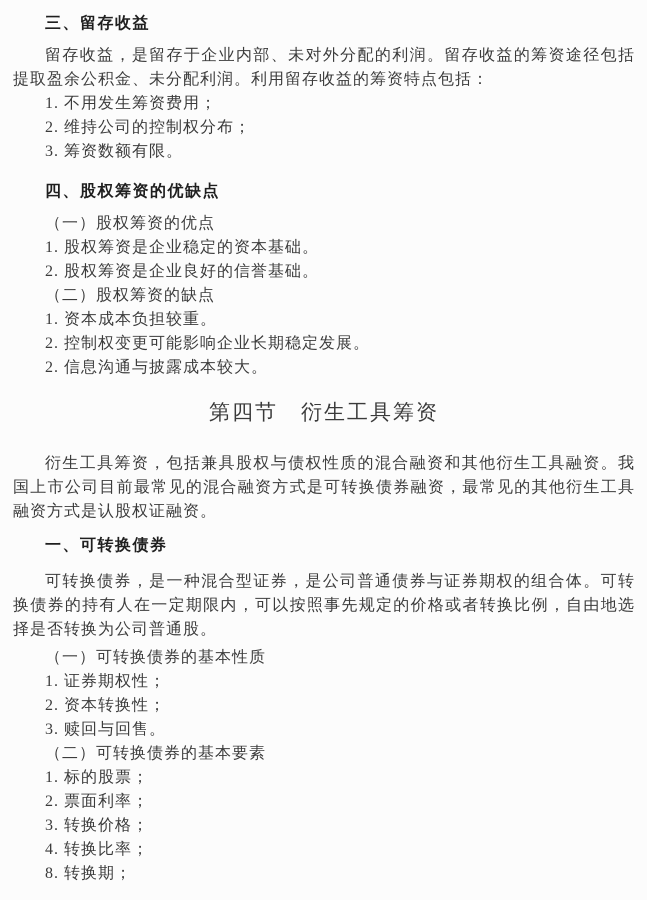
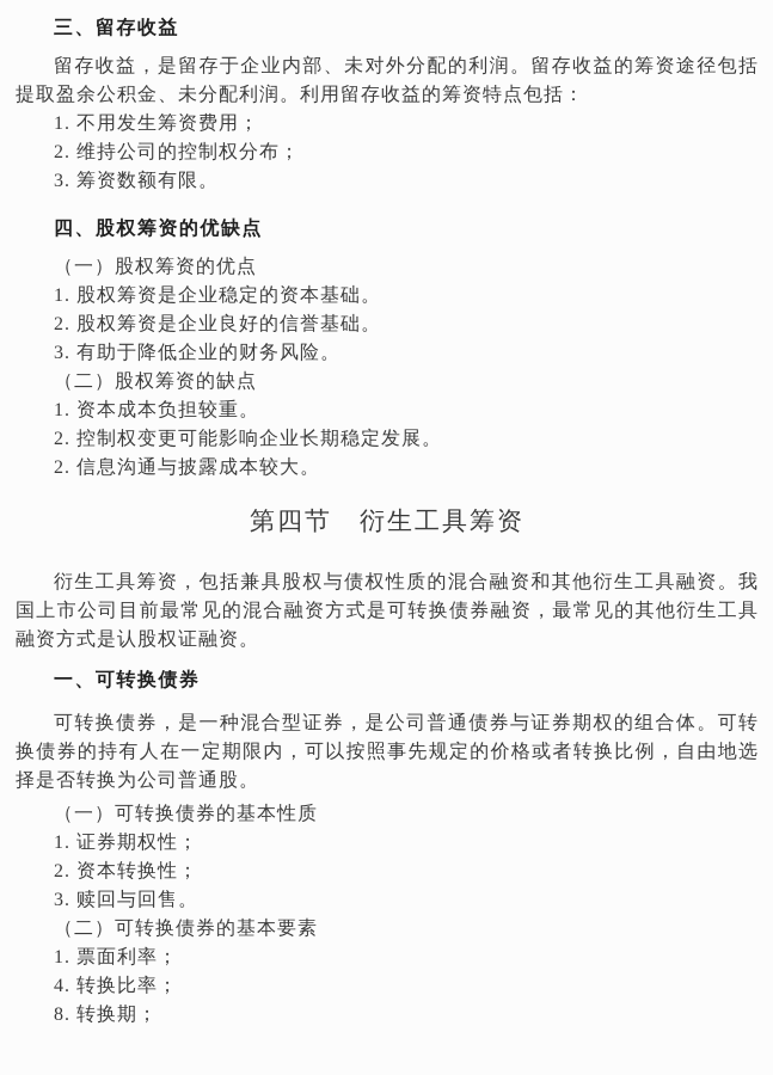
  三、留存收益
  留存收益，是留存于企业内部、未对外分配的利润。留存收益的筹资途径包括提取盈余公积金、未分配利润。利用留存收益的筹资特点包括：
  1. 不用发生筹资费用；
  2. 维持公司的控制权分布；
  3. 筹资数额有限。
  四、股权筹资的优缺点
  （一）股权筹资的优点
  1. 股权筹资是企业稳定的资本基础。
  2. 股权筹资是企业良好的信誉基础。
+ 3. 有助于降低企业的财务风险。
  （二）股权筹资的缺点
  1. 资本成本负担较重。
  2. 控制权变更可能影响企业长期稳定发展。
  2. 信息沟通与披露成本较大。
  第四节 衍生工具筹资
  衍生工具筹资，包括兼具股权与债权性质的混合融资和其他衍生工具融资。我国上市公司目前最常见的混合融资方式是可转换债券融资，最常见的其他衍生工具融资方式是认股权证融资。
  一、可转换债券
  可转换债券，是一种混合型证券，是公司普通债券与证券期权的组合体。可转换债券的持有人在一定期限内，可以按照事先规定的价格或者转换比例，自由地选择是否转换为公司普通股。
  （一）可转换债券的基本性质
  1. 证券期权性；
  2. 资本转换性；
  3. 赎回与回售。
  （二）可转换债券的基本要素
- 1. 标的股票；
- 2. 票面利率；
+ 1. 票面利率；
- 3. 转换价格；
  4. 转换比率；
  8. 转换期；
